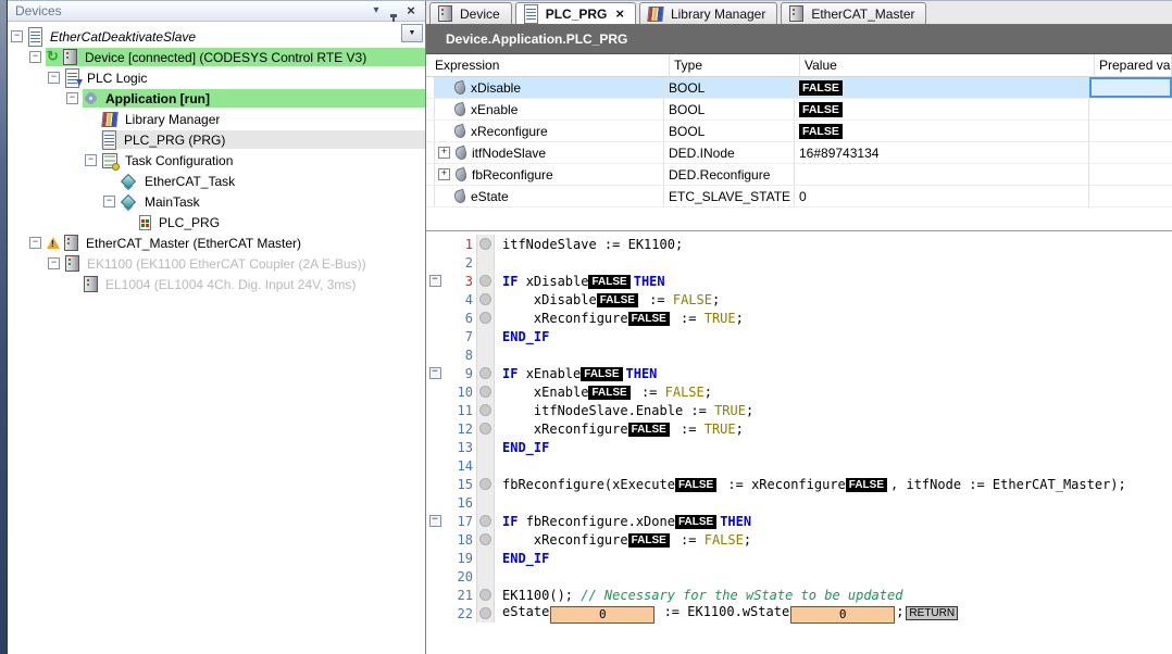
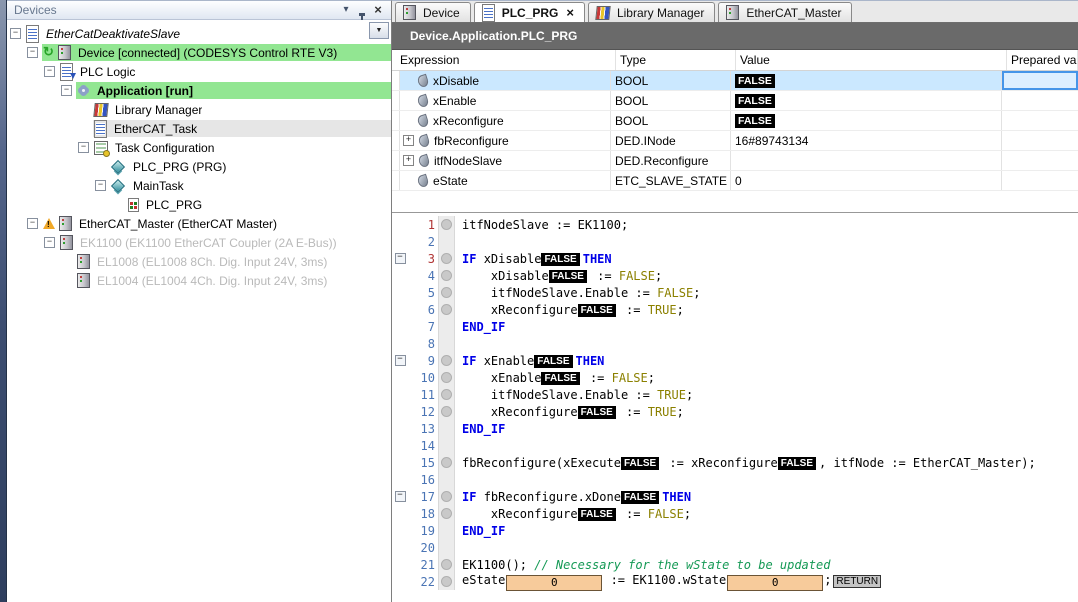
  Devices
  ▾
  ×
  −
  EtherCatDeaktivateSlave
  −
  Device [connected] (CODESYS Control RTE V3)
  −
  PLC Logic
  −
  Application [run]
  Library Manager
- PLC_PRG (PRG)
+ EtherCAT_Task
  −
  Task Configuration
- EtherCAT_Task
+ PLC_PRG (PRG)
  −
  MainTask
  PLC_PRG
  −
  EtherCAT_Master (EtherCAT Master)
  −
  EK1100 (EK1100 EtherCAT Coupler (2A E-Bus))
+ EL1008 (EL1008 8Ch. Dig. Input 24V, 3ms)
  EL1004 (EL1004 4Ch. Dig. Input 24V, 3ms)
  Device
  PLC_PRG
  ×
  Library Manager
  EtherCAT_Master
  Device.Application.PLC_PRG
  Expression
  Type
  Value
  Prepared va
  xDisable
  BOOL
  FALSE
  xEnable
  BOOL
  FALSE
  xReconfigure
  BOOL
  FALSE
  +
- itfNodeSlave
+ fbReconfigure
  DED.INode
  16#89743134
  +
- fbReconfigure
+ itfNodeSlave
  DED.Reconfigure
  eState
  ETC_SLAVE_STATE
  0
  1
  itfNodeSlave := EK1100;
  2
  −
  3
  IF xDisable FALSE THEN
  4
  xDisable FALSE := FALSE;
+ 5
+ itfNodeSlave.Enable := FALSE;
  6
  xReconfigure FALSE := TRUE;
  7
  END_IF
  8
  −
  9
  IF xEnable FALSE THEN
  10
  xEnable FALSE := FALSE;
  11
  itfNodeSlave.Enable := TRUE;
  12
  xReconfigure FALSE := TRUE;
  13
  END_IF
  14
  15
  fbReconfigure(xExecute FALSE := xReconfigure FALSE , itfNode := EtherCAT_Master);
  16
  −
  17
  IF fbReconfigure.xDone FALSE THEN
  18
  xReconfigure FALSE := FALSE;
  19
  END_IF
  20
  21
  EK1100(); // Necessary for the wState to be updated
  22
  eState 0 := EK1100.wState 0 ; RETURN
